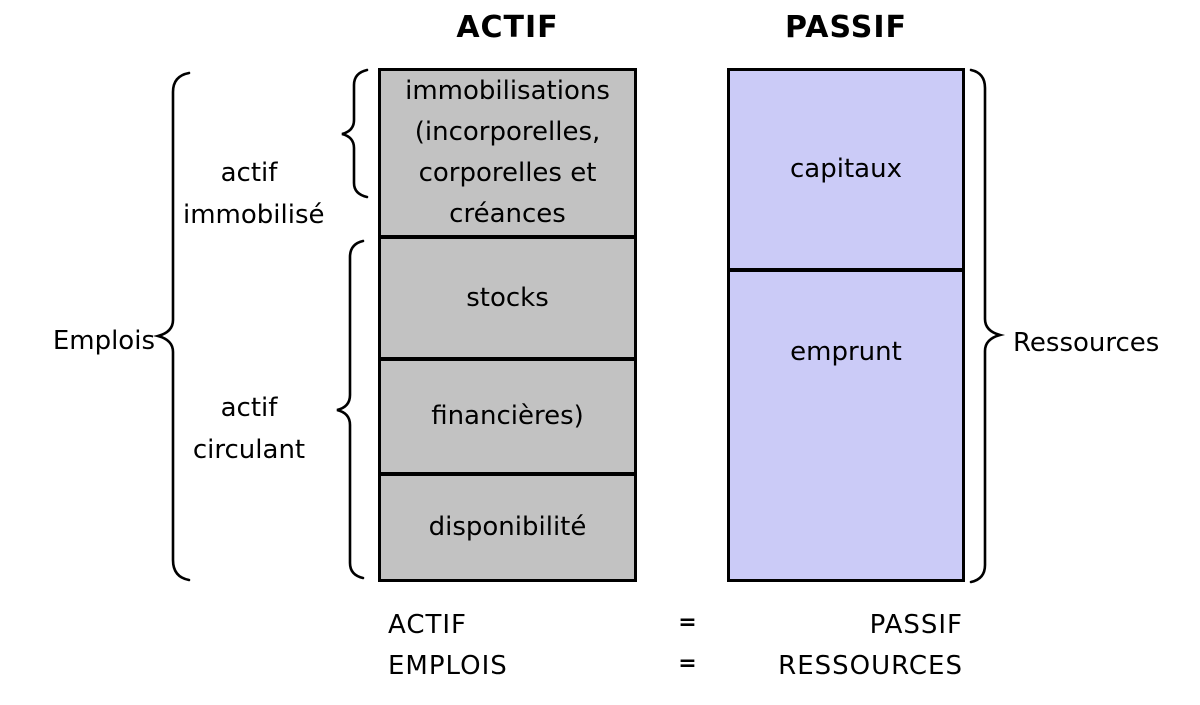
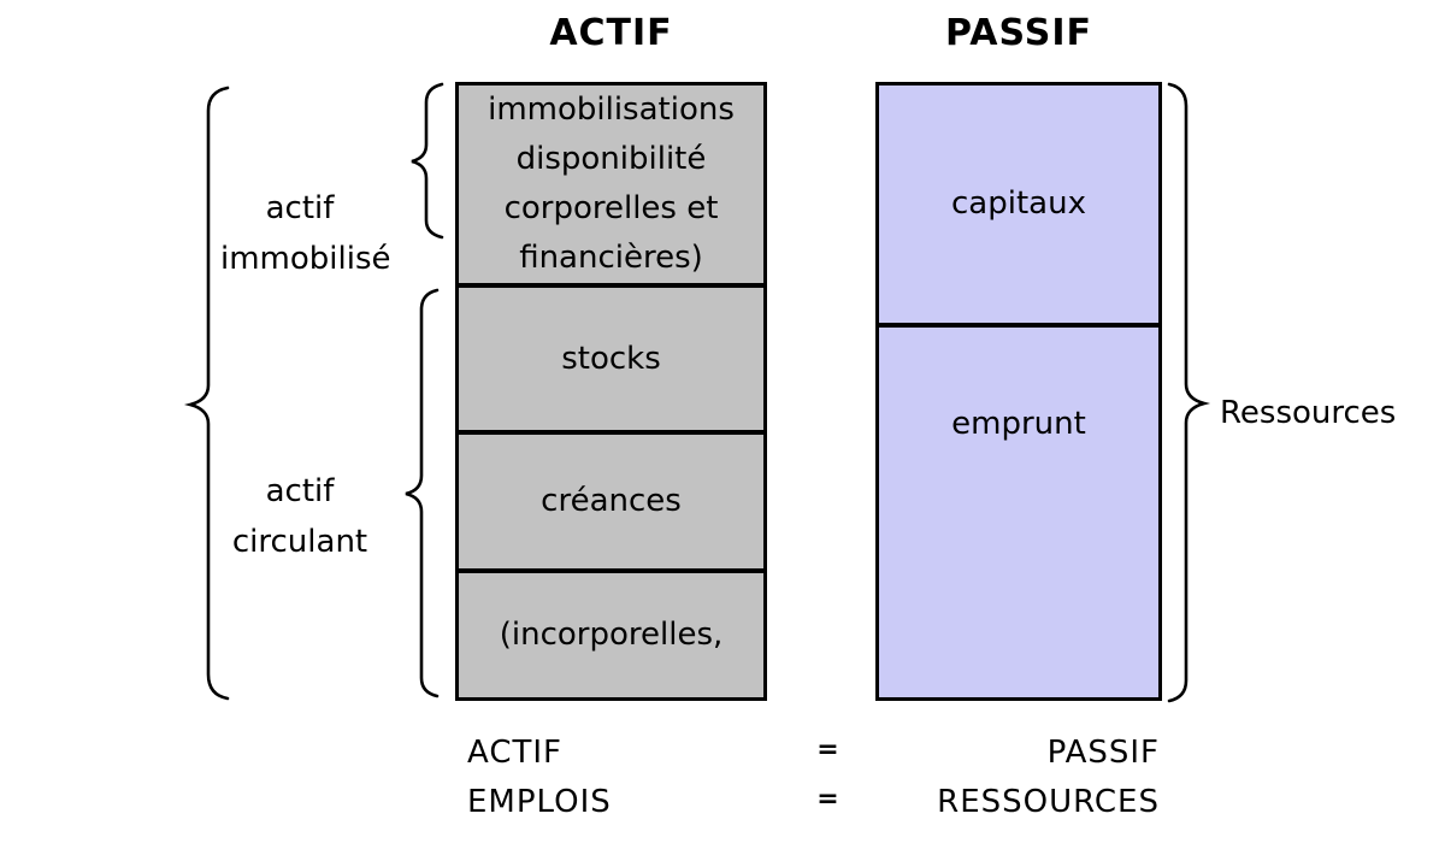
  ACTIF
  PASSIF
  immobilisations
- (incorporelles,
+ disponibilité
  corporelles et
- créances
+ financières)
  stocks
- financières)
+ créances
- disponibilité
+ (incorporelles,
  capitaux
  emprunt
- Emplois
  actif
  immobilis
  actif
  circulant
  Ressources
  ACTIF
  =
  PASSIF
  EMPLOIS
  =
  RESSOURCES
